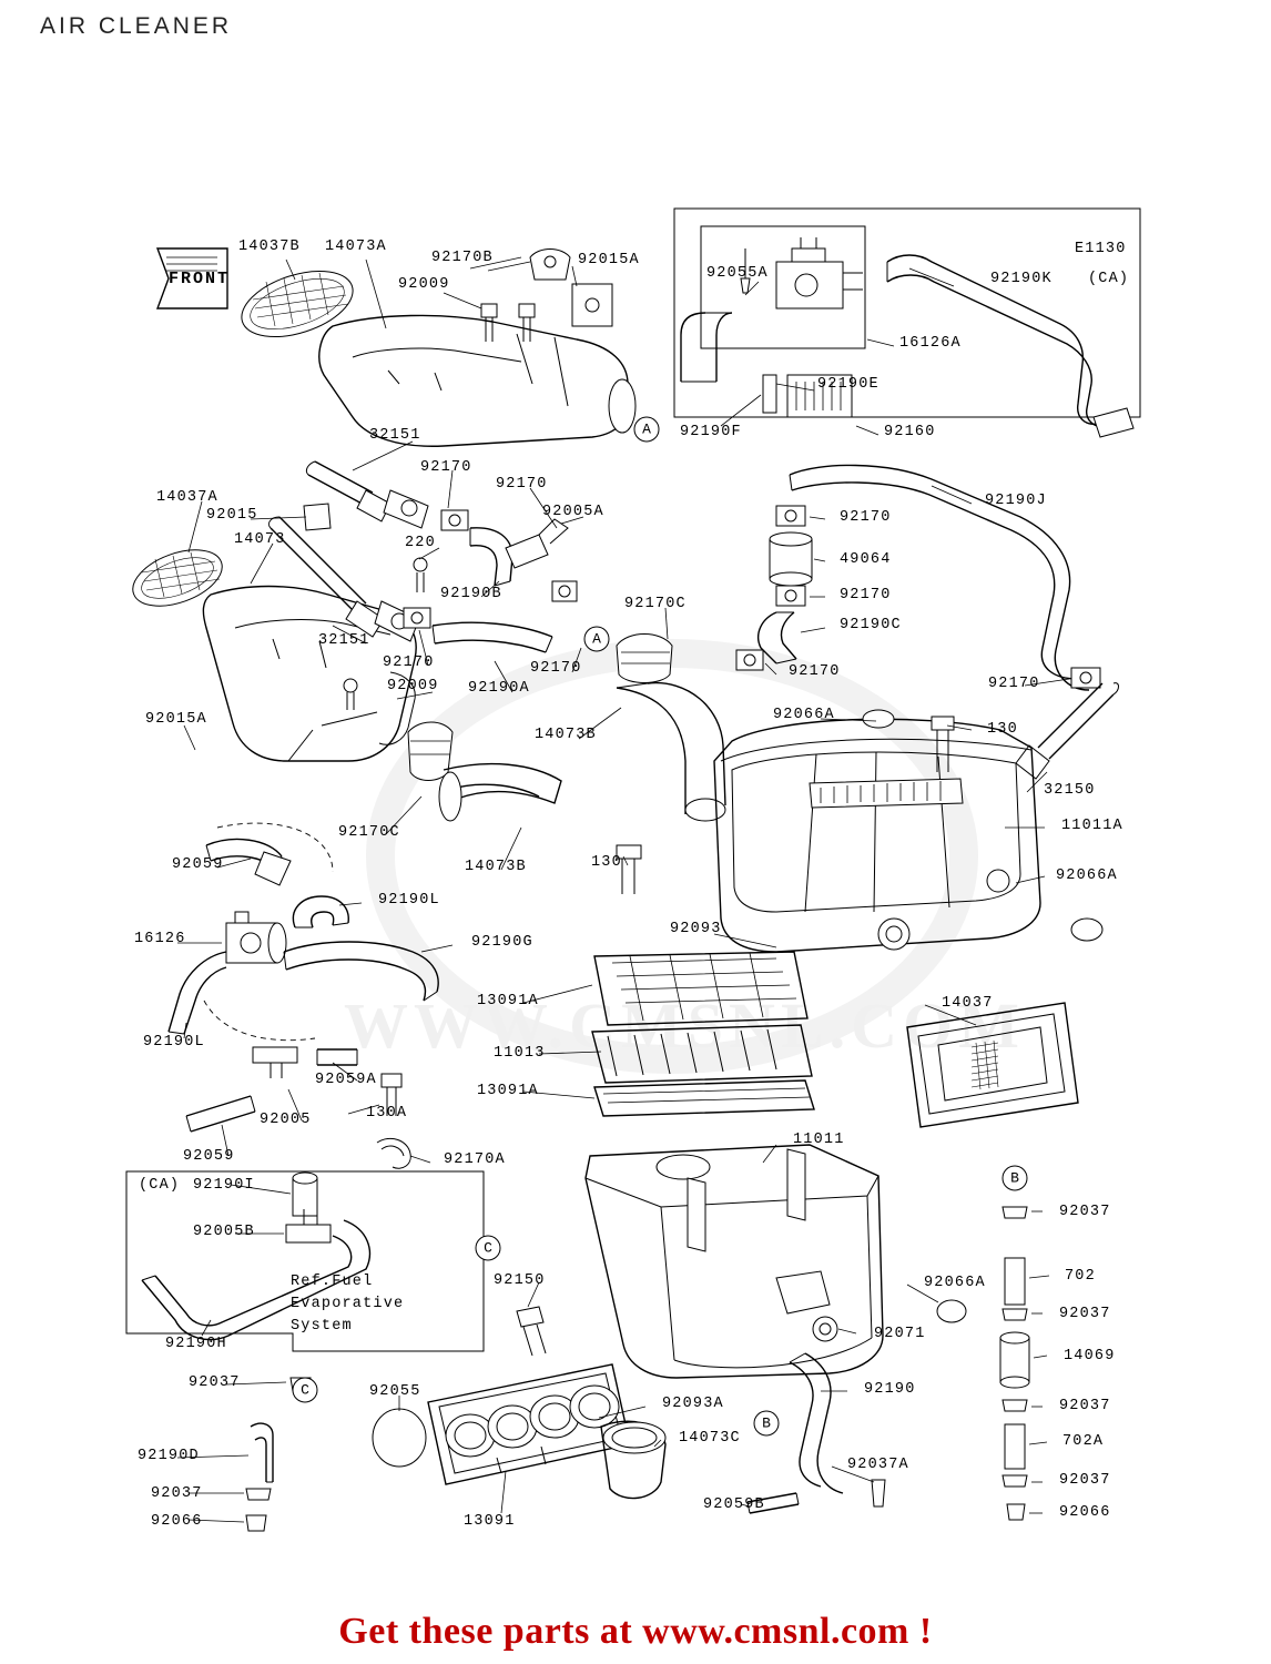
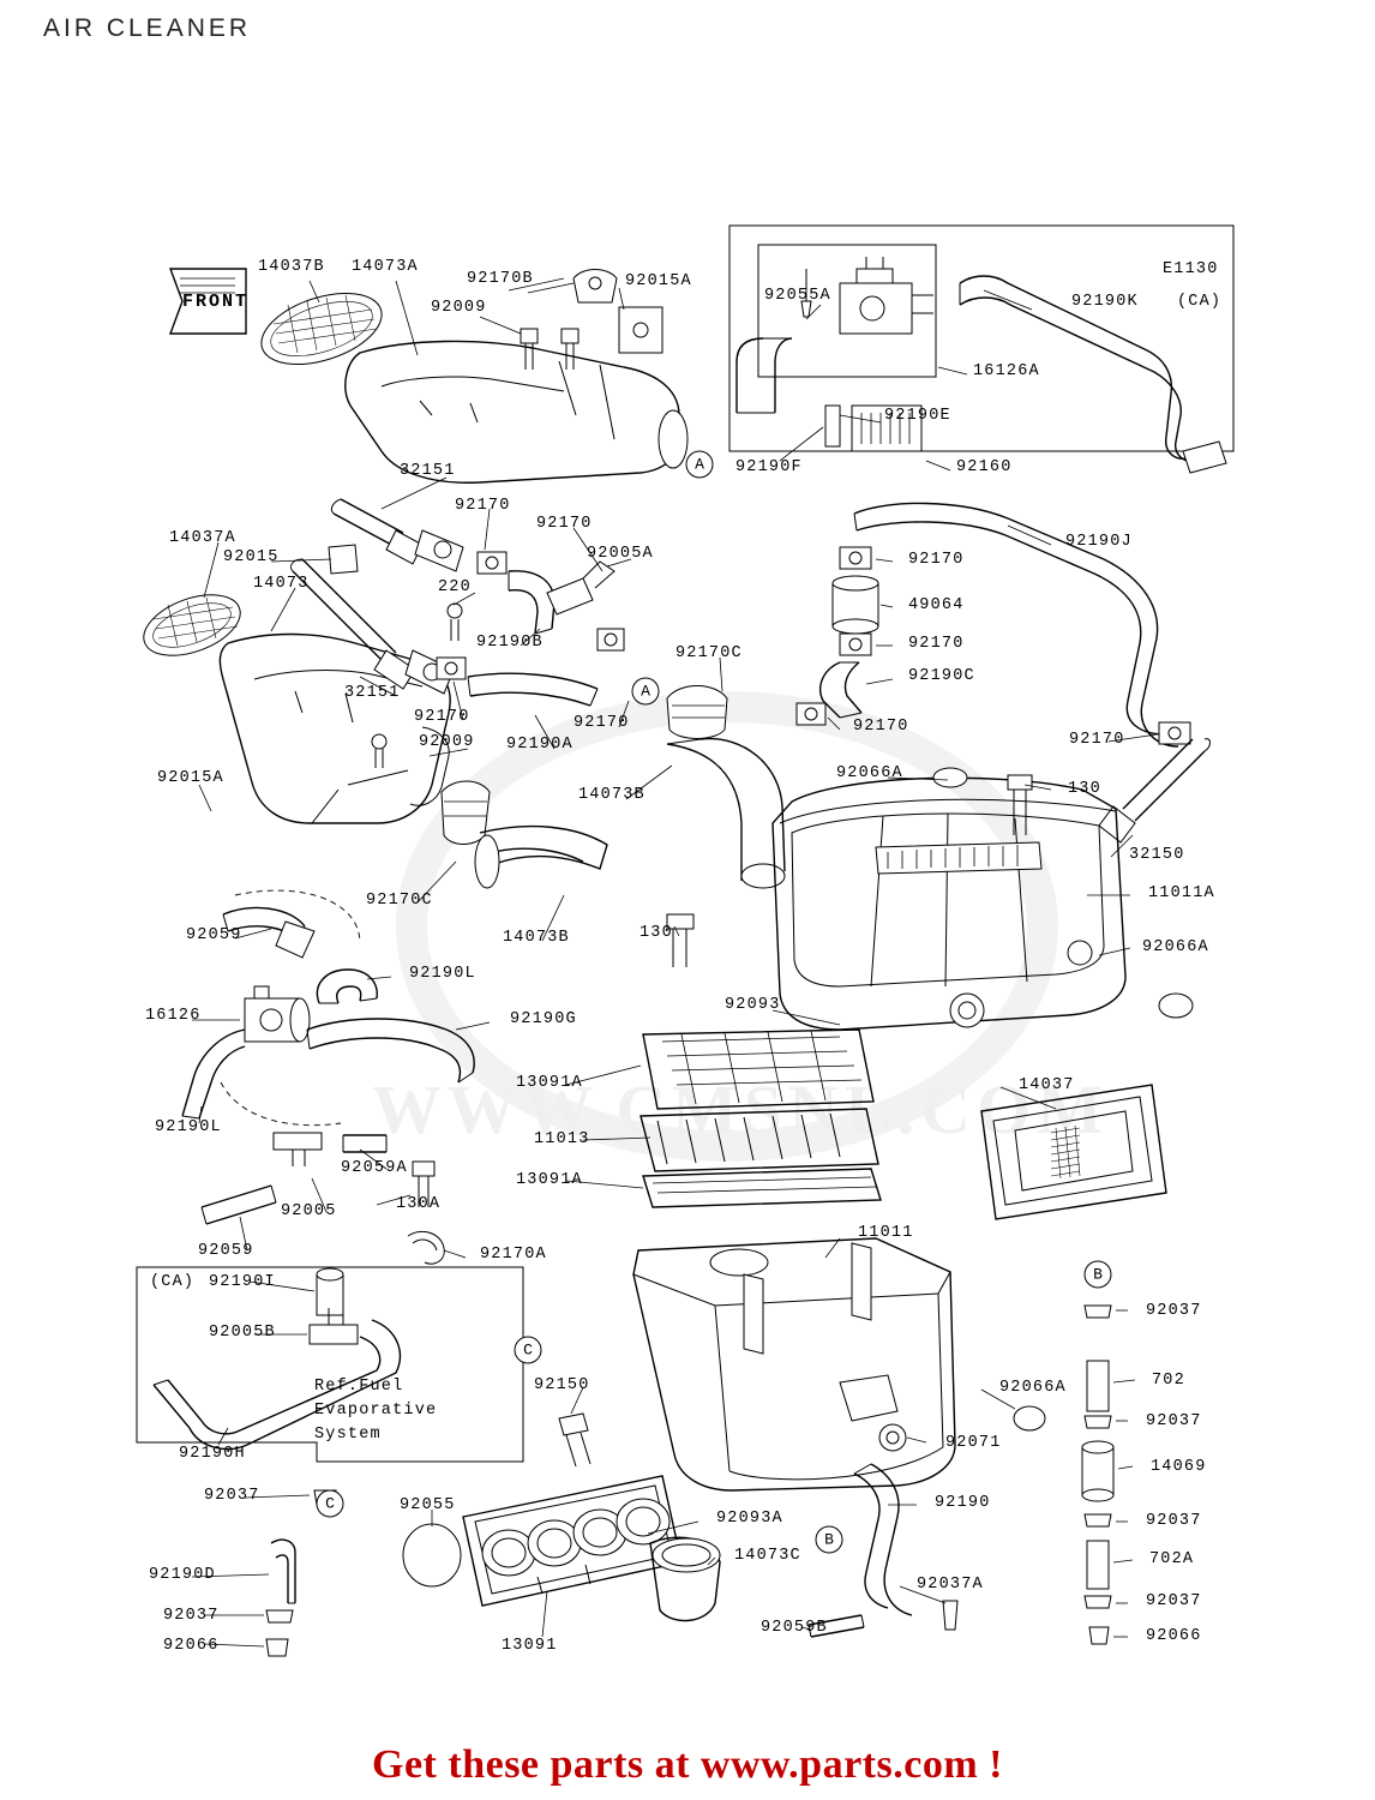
  AIR CLEANER
  WWW.CMSNL.COM
  A
  A
  B
  B
  C
  C
  FRONT
  Ref.Fuel
  Evaporative
  System
  14037B
  14073A
  92170B
  92015A
  92009
  92055A
  92190K
  (CA)
  E1130
  16126A
  92190E
  92190F
  92160
  32151
  92170
  92170
  14037A
  92015
  92005A
  92170
  92190J
  14073
  220
  49064
  92190B
  92170
  32151
  92170C
  92190C
  92170
  92170
  92190A
  92009
  92170
  92170
  92015A
  92066A
  130
  14073B
  32150
  11011A
  92170C
  14073B
  130
  92066A
  92059
  92190L
  16126
  92190G
  92093
  13091A
  14037
  92190L
  11013
  92059A
  13091A
  92005
  130A
  11011
  92059
  92170A
  (CA)
  92190I
  92037
  92005B
  702
  92150
  92066A
  92037
  92190H
  92071
  14069
  92037
  92055
  92093A
  92190
  92037
  702A
  92190D
  14073C
  92037A
  92037
  92059B
  92037
  92066
  13091
  92066
- Get these parts at www.cmsnl.com !
+ Get these parts at www.parts.com !
